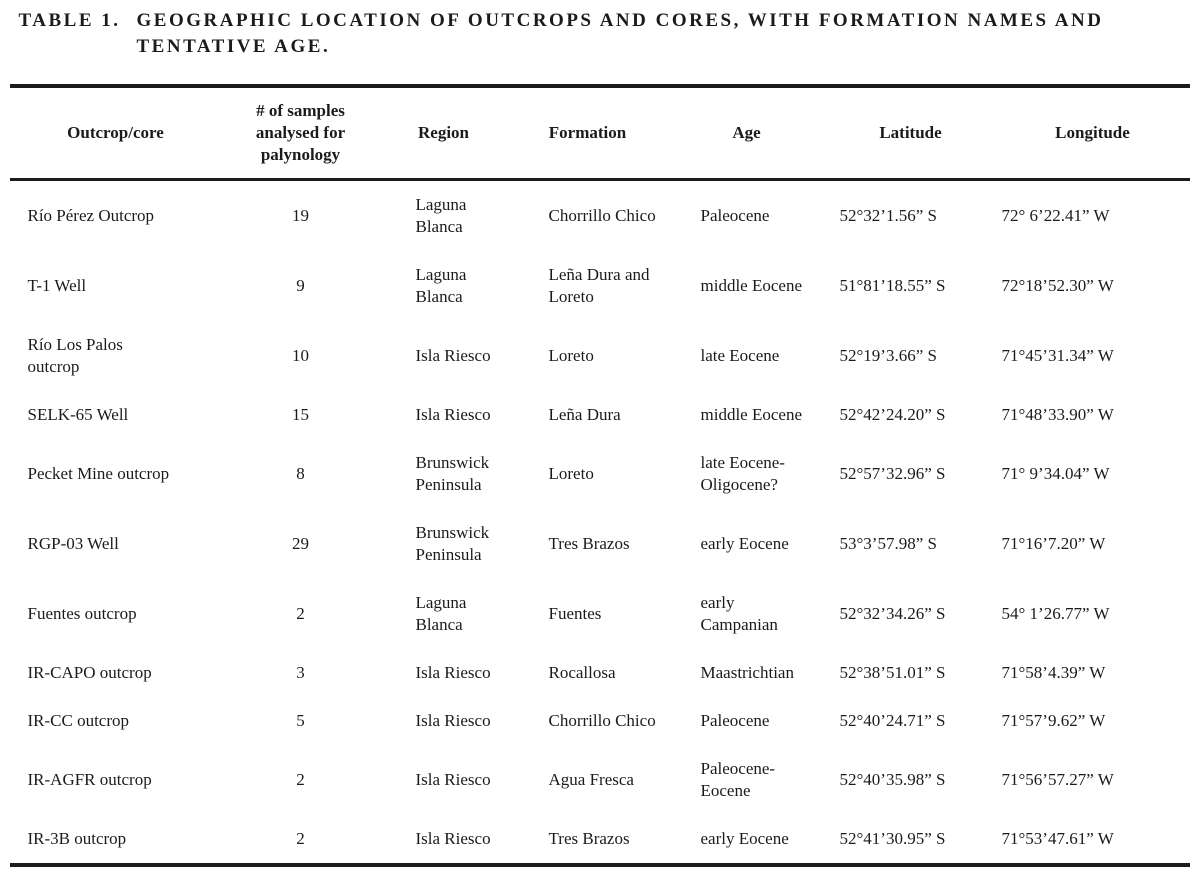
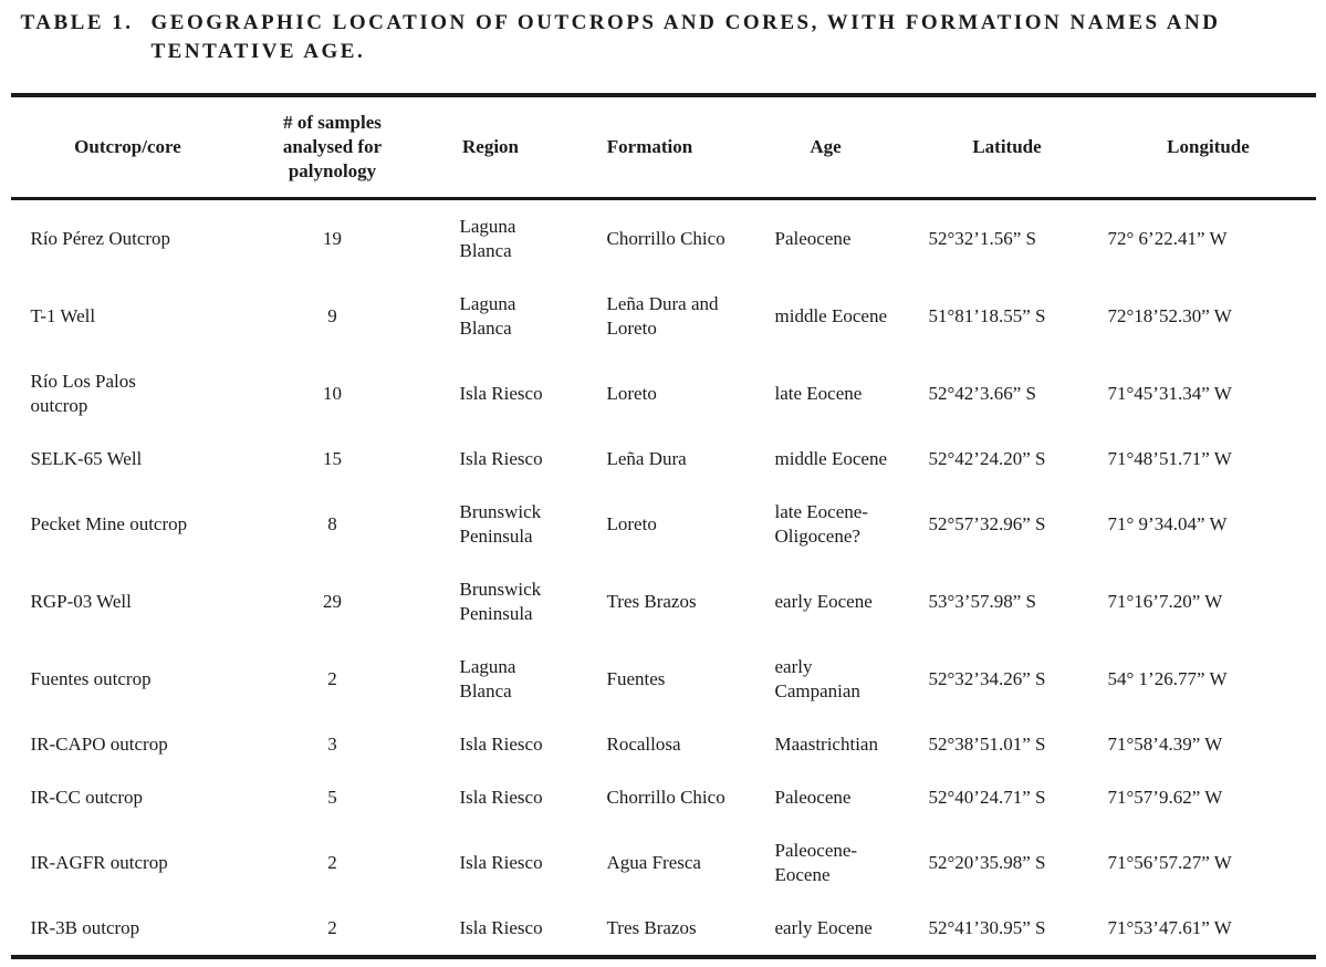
  TABLE 1.
  GEOGRAPHIC LOCATION OF OUTCROPS AND CORES, WITH FORMATION NAMES AND
  TENTATIVE AGE.
  Outcrop/core	# of samples analysed for palynology	Region	Formation	Age	Latitude	Longitude
  Río Pérez Outcrop	19	Laguna Blanca	Chorrillo Chico	Paleocene	52°32’1.56” S	72° 6’22.41” W
  T-1 Well	9	Laguna Blanca	Leña Dura and Loreto	middle Eocene	51°81’18.55” S	72°18’52.30” W
- Río Los Palos outcrop	10	Isla Riesco	Loreto	late Eocene	52°19’3.66” S	71°45’31.34” W
+ Río Los Palos outcrop	10	Isla Riesco	Loreto	late Eocene	52°42’3.66” S	71°45’31.34” W
- SELK-65 Well	15	Isla Riesco	Leña Dura	middle Eocene	52°42’24.20” S	71°48’33.90” W
+ SELK-65 Well	15	Isla Riesco	Leña Dura	middle Eocene	52°42’24.20” S	71°48’51.71” W
  Pecket Mine outcrop	8	Brunswick Peninsula	Loreto	late Eocene- Oligocene?	52°57’32.96” S	71° 9’34.04” W
  RGP-03 Well	29	Brunswick Peninsula	Tres Brazos	early Eocene	53°3’57.98” S	71°16’7.20” W
  Fuentes outcrop	2	Laguna Blanca	Fuentes	early Campanian	52°32’34.26” S	54° 1’26.77” W
  IR-CAPO outcrop	3	Isla Riesco	Rocallosa	Maastrichtian	52°38’51.01” S	71°58’4.39” W
  IR-CC outcrop	5	Isla Riesco	Chorrillo Chico	Paleocene	52°40’24.71” S	71°57’9.62” W
- IR-AGFR outcrop	2	Isla Riesco	Agua Fresca	Paleocene- Eocene	52°40’35.98” S	71°56’57.27” W
+ IR-AGFR outcrop	2	Isla Riesco	Agua Fresca	Paleocene- Eocene	52°20’35.98” S	71°56’57.27” W
  IR-3B outcrop	2	Isla Riesco	Tres Brazos	early Eocene	52°41’30.95” S	71°53’47.61” W
